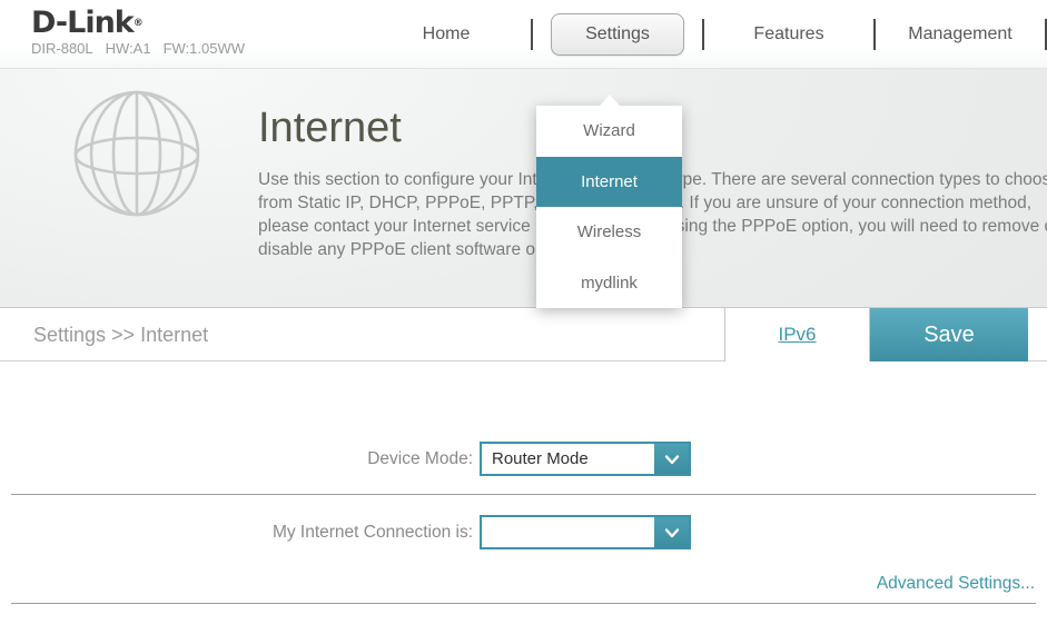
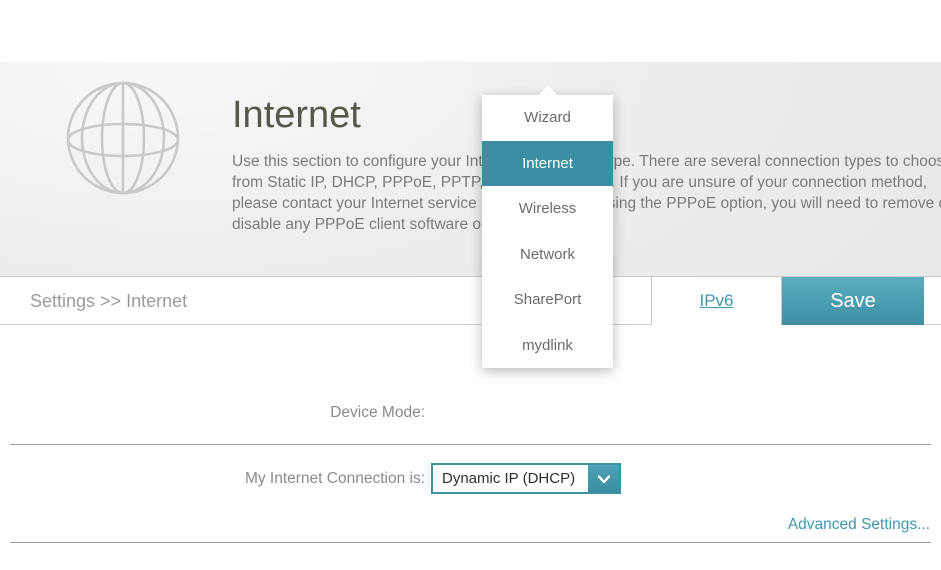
- D-Link®
- DIR-880L HW:A1 FW:1.05WW
- Home
- Settings
- Features
- Management
  Internet
  Use this section to configure your Intpe. There are several connection types to choos
  from Static IP, DHCP, PPPoE, PPTP If you are unsure of your connection method,
  please contact your Internet serviceing the PPPoE option, you will need to remove
  Settings >> Internet
  IPv6
  Save
  Wizard
  Internet
  Wireless
+ Network
+ SharePort
  mydlink
  Device Mode:
- Router Mode
  My Internet Connection is:
+ Dynamic IP (DHCP)
  Advanced Settings...
